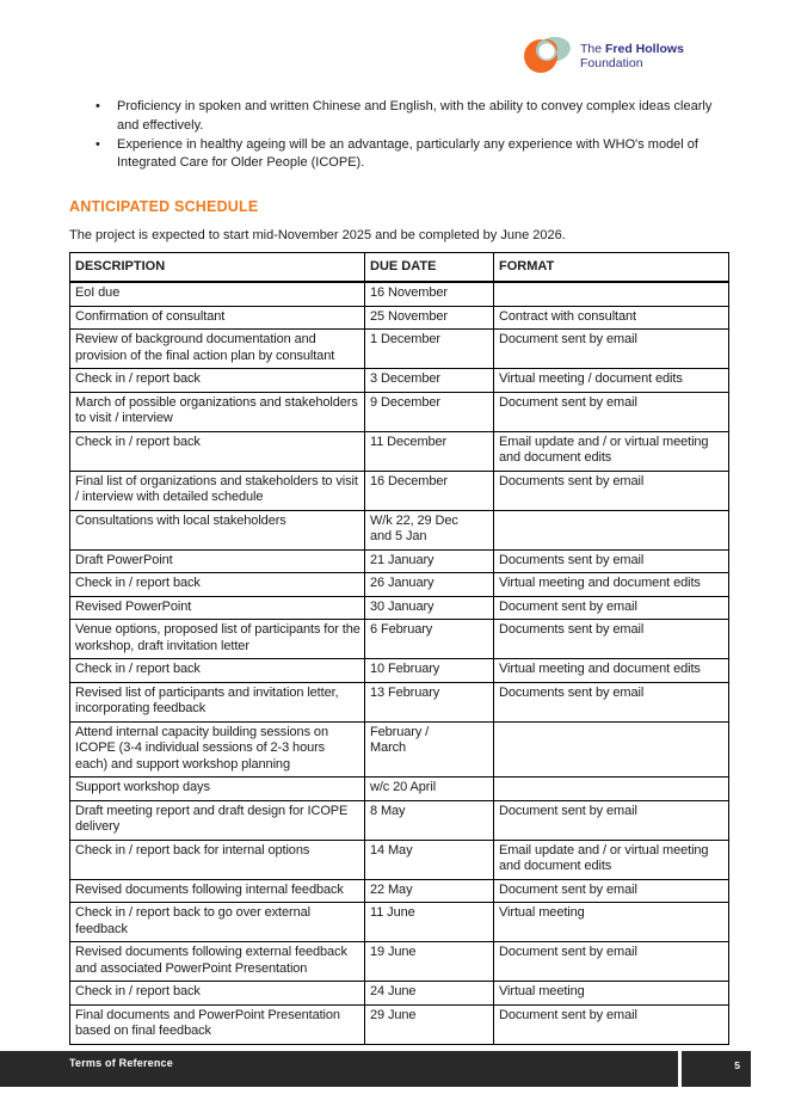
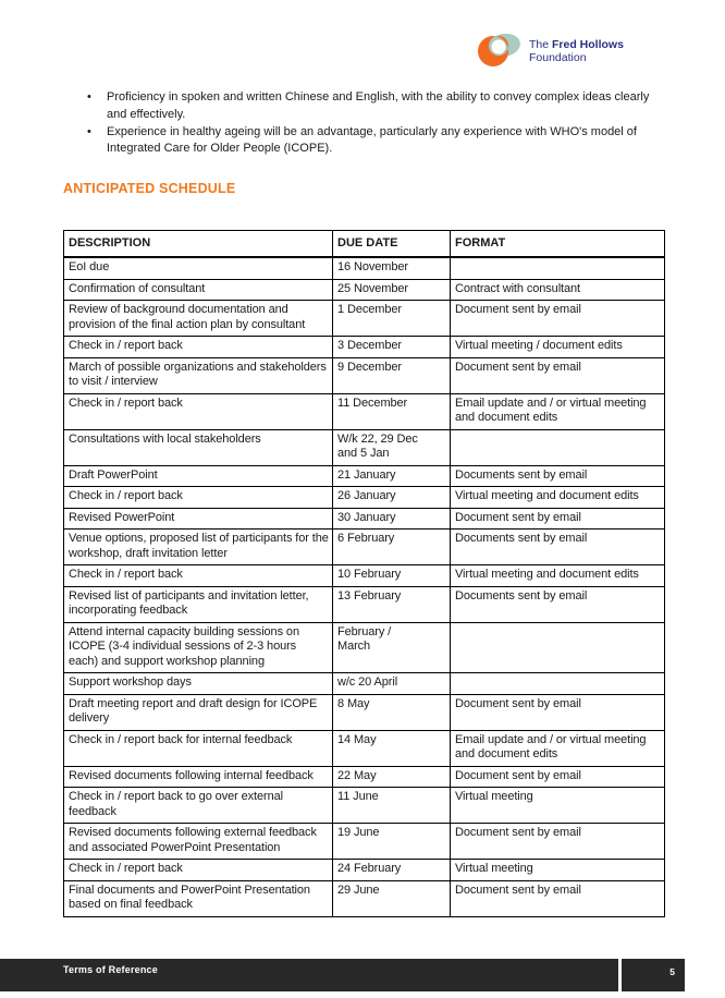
  The Fred Hollows
  Foundation
  Proficiency in spoken and written Chinese and English, with the ability to convey complex ideas clearly and effectively.
  Experience in healthy ageing will be an advantage, particularly any experience with WHO's model of Integrated Care for Older People (ICOPE).
  ANTICIPATED SCHEDULE
- The project is expected to start mid-November 2025 and be completed by June 2026.
  DESCRIPTION	DUE DATE	FORMAT
  EoI due	16 November
  Confirmation of consultant	25 November	Contract with consultant
  Review of background documentation and provision of the final action plan by consultant	1 December	Document sent by email
  Check in / report back	3 December	Virtual meeting / document edits
  March of possible organizations and stakeholders to visit / interview	9 December	Document sent by email
  Check in / report back	11 December	Email update and / or virtual meeting and document edits
- Final list of organizations and stakeholders to visit / interview with detailed schedule	16 December	Documents sent by email
  Consultations with local stakeholders	W/k 22, 29 Dec and 5 Jan
  Draft PowerPoint	21 January	Documents sent by email
  Check in / report back	26 January	Virtual meeting and document edits
  Revised PowerPoint	30 January	Document sent by email
  Venue options, proposed list of participants for the workshop, draft invitation letter	6 February	Documents sent by email
  Check in / report back	10 February	Virtual meeting and document edits
  Revised list of participants and invitation letter, incorporating feedback	13 February	Documents sent by email
  Attend internal capacity building sessions on ICOPE (3-4 individual sessions of 2-3 hours each) and support workshop planning	February / March
  Support workshop days	w/c 20 April
  Draft meeting report and draft design for ICOPE delivery	8 May	Document sent by email
- Check in / report back for internal options	14 May	Email update and / or virtual meeting and document edits
+ Check in / report back for internal feedback	14 May	Email update and / or virtual meeting and document edits
  Revised documents following internal feedback	22 May	Document sent by email
  Check in / report back to go over external feedback	11 June	Virtual meeting
  Revised documents following external feedback and associated PowerPoint Presentation	19 June	Document sent by email
- Check in / report back	24 June	Virtual meeting
+ Check in / report back	24 February	Virtual meeting
  Final documents and PowerPoint Presentation based on final feedback	29 June	Document sent by email
  Terms of Reference
  5
